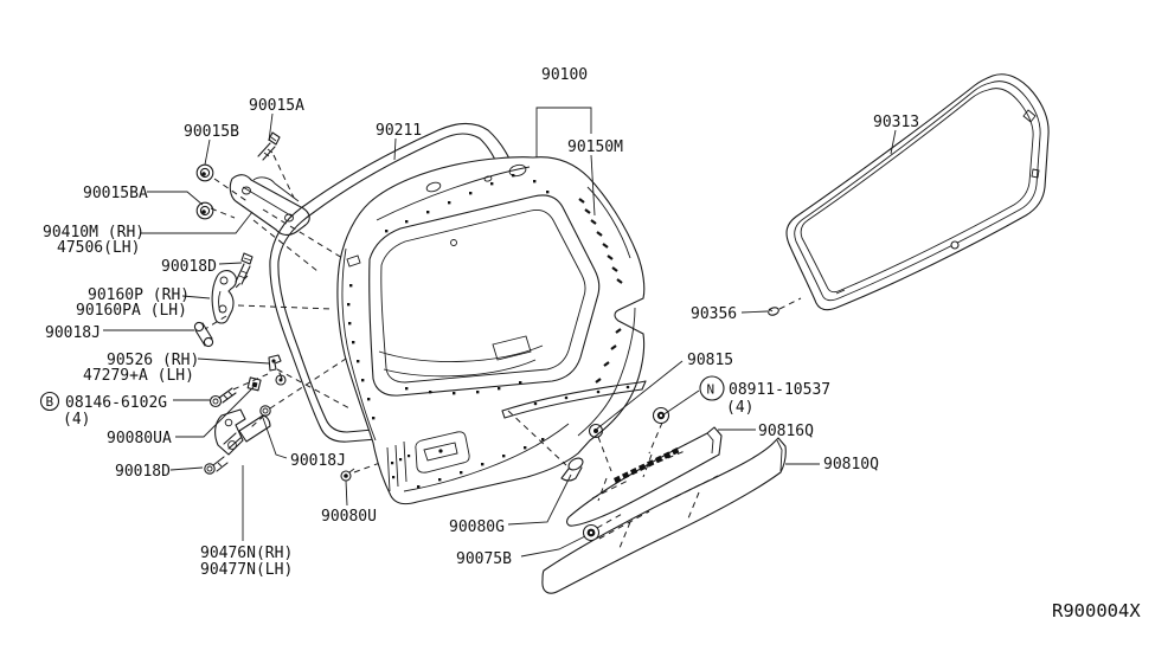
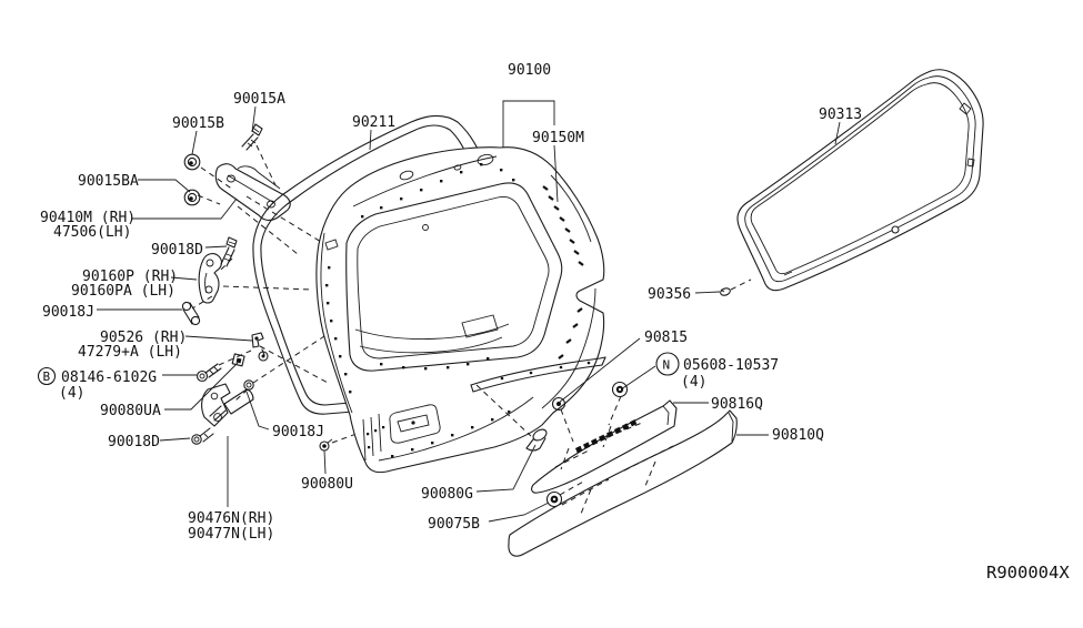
  90015A
  90015B
  90015BA
  90410M (RH)
  47506(LH)
  90018D
  90160P (RH)
  90160PA (LH)
  90018J
  90526 (RH)
  47279+A (LH)
  B
  08146-6102G
  (4)
  90080UA
  90018D
  90018J
  90080U
  90476N(RH)
  90477N(LH)
  90211
  90100
  90150M
  90313
  90356
  90815
  N
- 08911-10537
+ 05608-10537
  (4)
  90816Q
  90810Q
  90080G
  90075B
  R900004X
